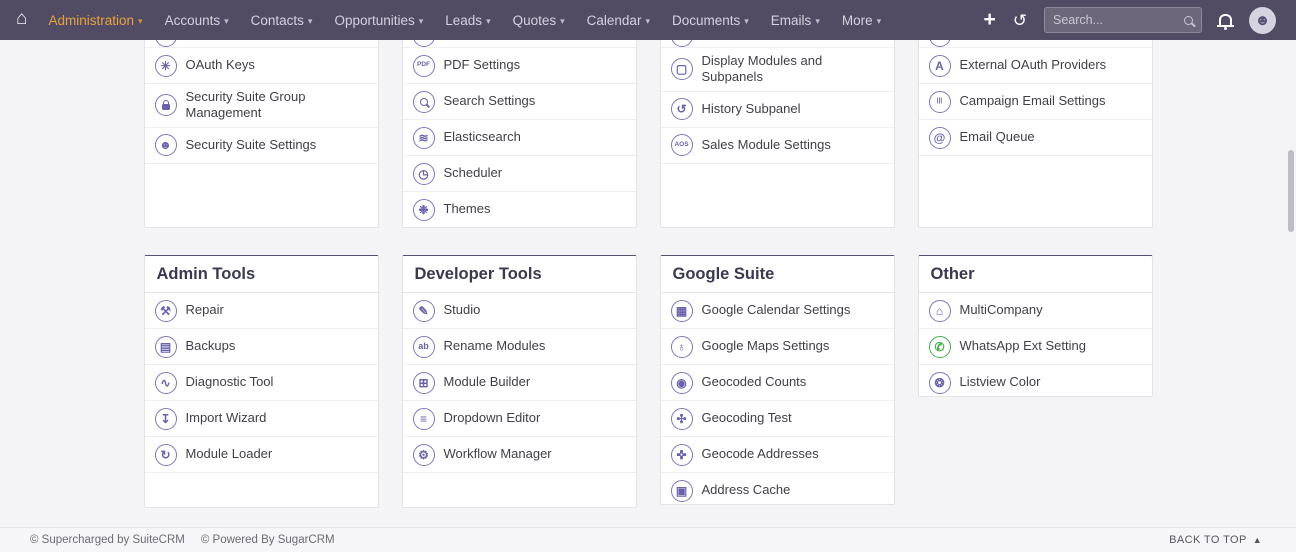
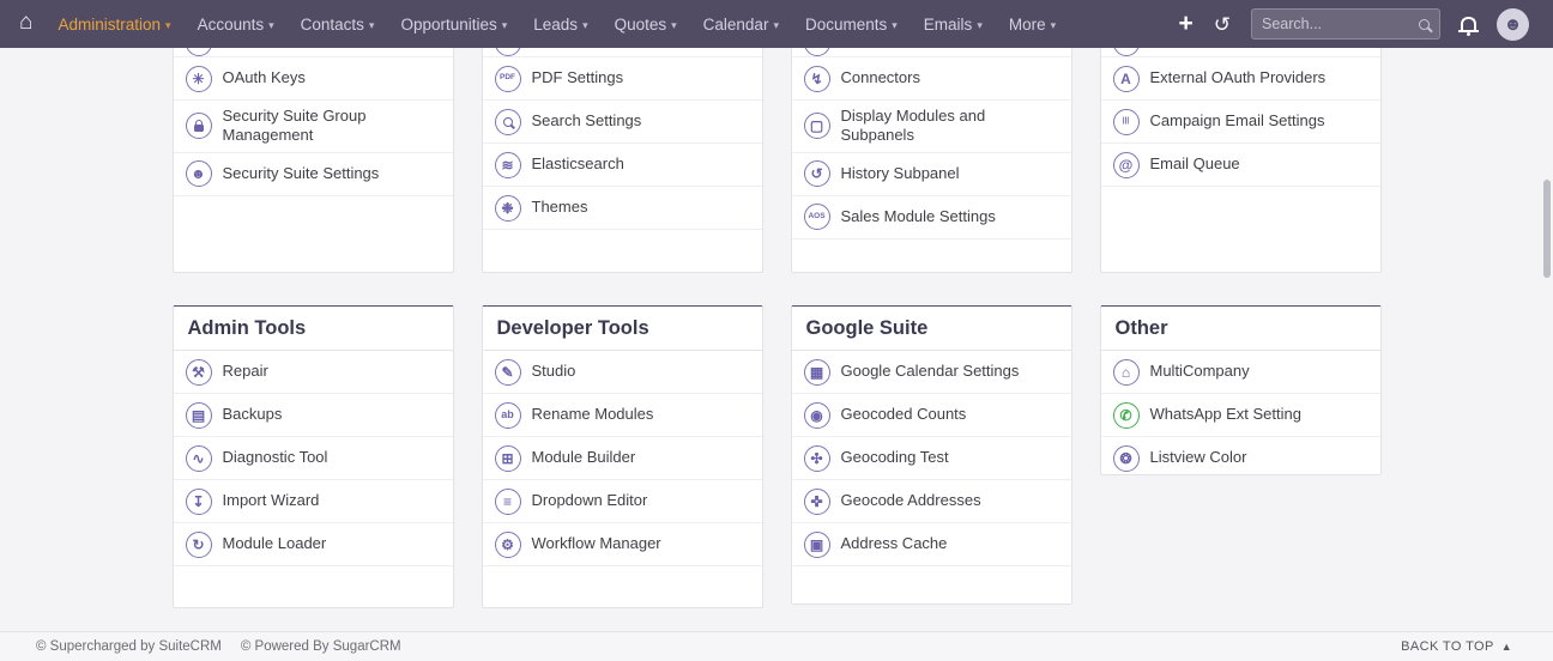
  ⌂
  Administration
  ▾
  Accounts
  ▾
  Contacts
  ▾
  Opportunities
  ▾
  Leads
  ▾
  Quotes
  ▾
  Calendar
  ▾
  Documents
  ▾
  Emails
  ▾
  More
  ▾
  +
  ↺
  Search...
  ☻
  ✳
  OAuth Keys
  Security Suite Group Management
  ☻
  Security Suite Settings
  PDF Settings
  Search Settings
  ≋
  Elasticsearch
- ◷
- Scheduler
  ❉
  Themes
+ ↯
+ Connectors
  ▢
  Display Modules and Subpanels
  ↺
  History Subpanel
  Sales Module Settings
  A
  External OAuth Providers
  Campaign Email Settings
  @
  Email Queue
  Admin Tools
  ⚒
  Repair
  ▤
  Backups
  ∿
  Diagnostic Tool
  ↧
  Import Wizard
  ↻
  Module Loader
  Developer Tools
  ✎
  Studio
  ab
  Rename Modules
  ⊞
  Module Builder
  ≡
  Dropdown Editor
  ⚙
  Workflow Manager
  Google Suite
  ▦
  Google Calendar Settings
- ♁
- Google Maps Settings
  ◉
  Geocoded Counts
  ✣
  Geocoding Test
  ✜
  Geocode Addresses
  ▣
  Address Cache
  Other
  ⌂
  MultiCompany
  ✆
  WhatsApp Ext Setting
  ❂
  Listview Color
  © Supercharged by SuiteCRM
  © Powered By SugarCRM
  BACK TO TOP
  ▲
